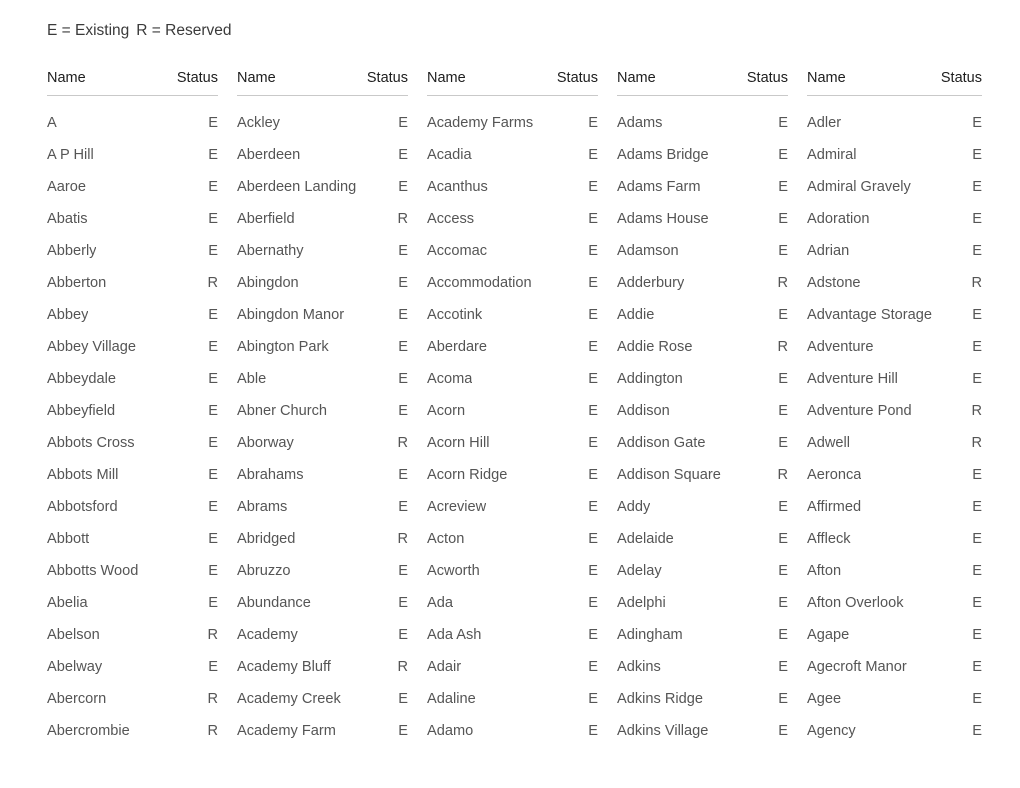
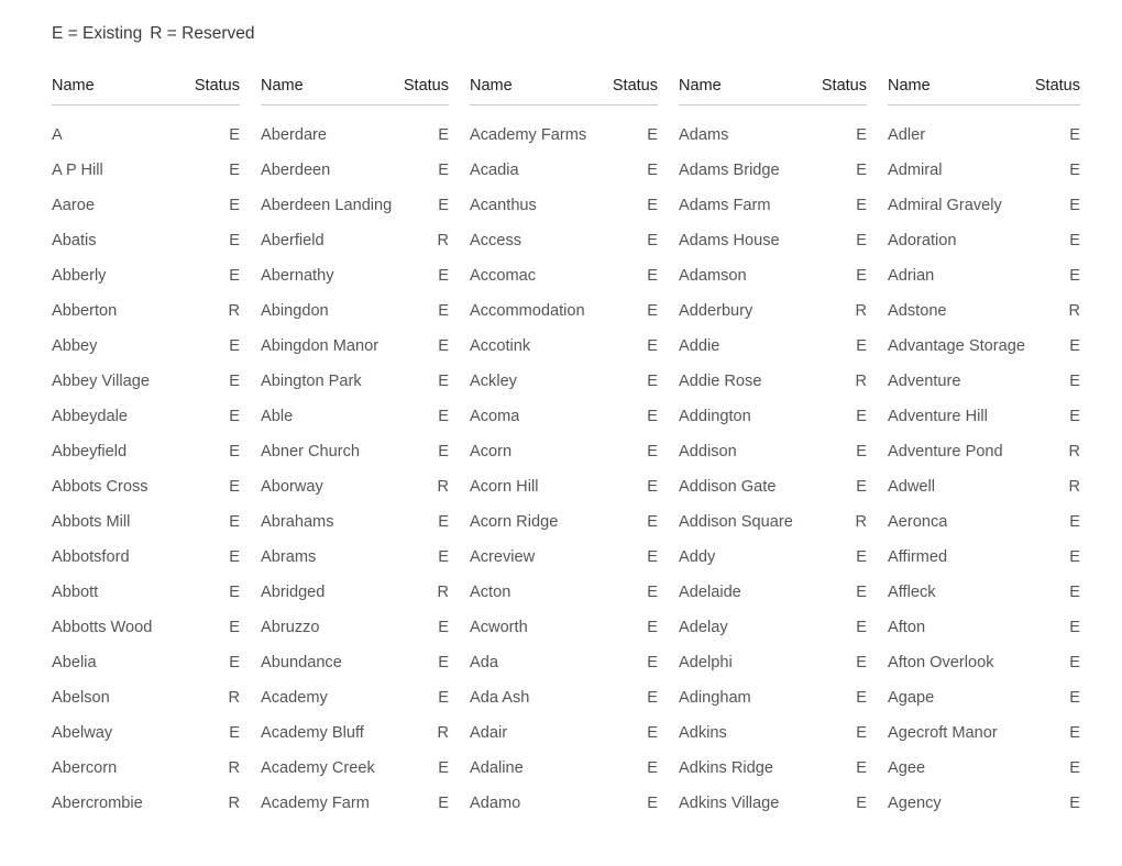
  E = Existing R = Reserved
  Name
  Status
  A
  E
  A P Hill
  E
  Aaroe
  E
  Abatis
  E
  Abberly
  E
  Abberton
  R
  Abbey
  E
  Abbey Village
  E
  Abbeydale
  E
  Abbeyfield
  E
  Abbots Cross
  E
  Abbots Mill
  E
  Abbotsford
  E
  Abbott
  E
  Abbotts Wood
  E
  Abelia
  E
  Abelson
  R
  Abelway
  E
  Abercorn
  R
  Abercrombie
  R
  Name
  Status
- Ackley
+ Aberdare
  E
  Aberdeen
  E
  Aberdeen Landing
  E
  Aberfield
  R
  Abernathy
  E
  Abingdon
  E
  Abingdon Manor
  E
  Abington Park
  E
  Able
  E
  Abner Church
  E
  Aborway
  R
  Abrahams
  E
  Abrams
  E
  Abridged
  R
  Abruzzo
  E
  Abundance
  E
  Academy
  E
  Academy Bluff
  R
  Academy Creek
  E
  Academy Farm
  E
  Name
  Status
  Academy Farms
  E
  Acadia
  E
  Acanthus
  E
  Access
  E
  Accomac
  E
  Accommodation
  E
  Accotink
  E
- Aberdare
+ Ackley
  E
  Acoma
  E
  Acorn
  E
  Acorn Hill
  E
  Acorn Ridge
  E
  Acreview
  E
  Acton
  E
  Acworth
  E
  Ada
  E
  Ada Ash
  E
  Adair
  E
  Adaline
  E
  Adamo
  E
  Name
  Status
  Adams
  E
  Adams Bridge
  E
  Adams Farm
  E
  Adams House
  E
  Adamson
  E
  Adderbury
  R
  Addie
  E
  Addie Rose
  R
  Addington
  E
  Addison
  E
  Addison Gate
  E
  Addison Square
  R
  Addy
  E
  Adelaide
  E
  Adelay
  E
  Adelphi
  E
  Adingham
  E
  Adkins
  E
  Adkins Ridge
  E
  Adkins Village
  E
  Name
  Status
  Adler
  E
  Admiral
  E
  Admiral Gravely
  E
  Adoration
  E
  Adrian
  E
  Adstone
  R
  Advantage Storage
  E
  Adventure
  E
  Adventure Hill
  E
  Adventure Pond
  R
  Adwell
  R
  Aeronca
  E
  Affirmed
  E
  Affleck
  E
  Afton
  E
  Afton Overlook
  E
  Agape
  E
  Agecroft Manor
  E
  Agee
  E
  Agency
  E
